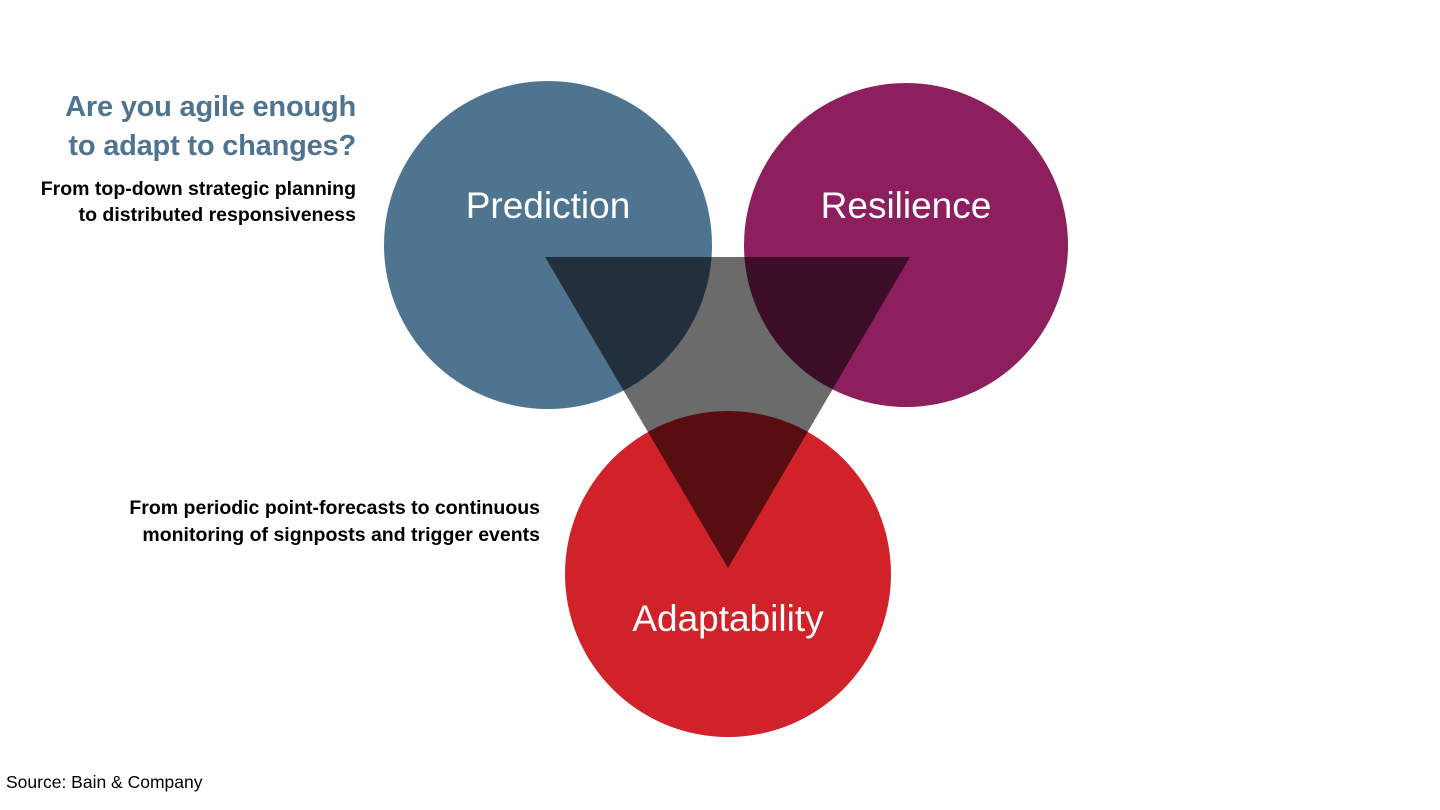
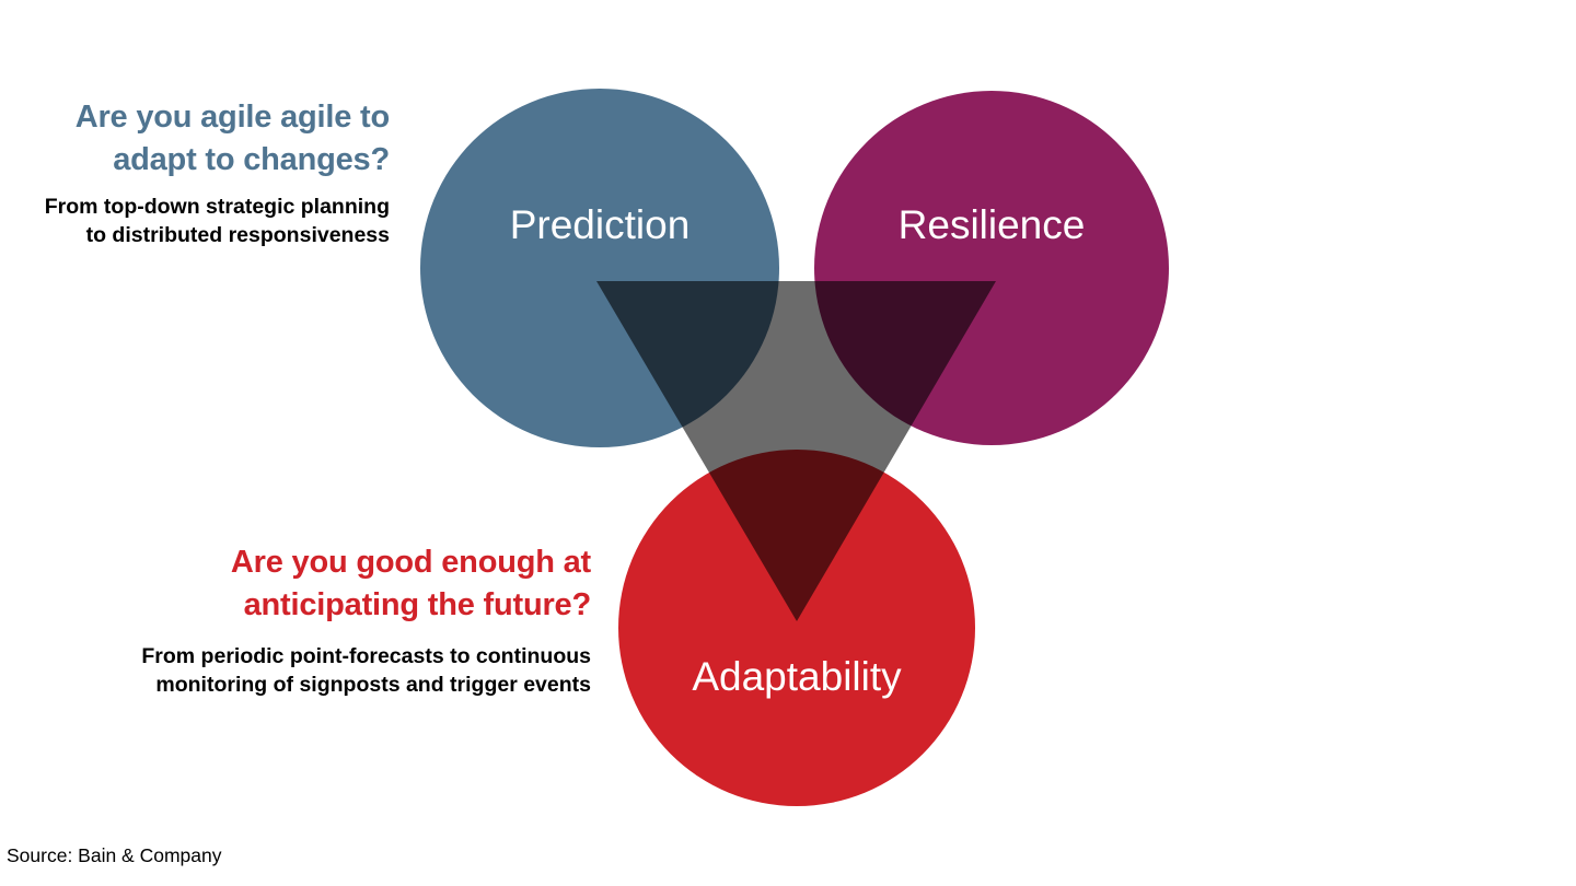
  Prediction
  Resilience
  Adaptability
- Are you agile enough to adapt to changes?
+ Are you agile agile to adapt to changes?
  From top-down strategic planning to distributed responsiveness
+ Are you good enough at anticipating the future?
  From periodic point-forecasts to continuous monitoring of signposts and trigger events
  Source: Bain & Company
